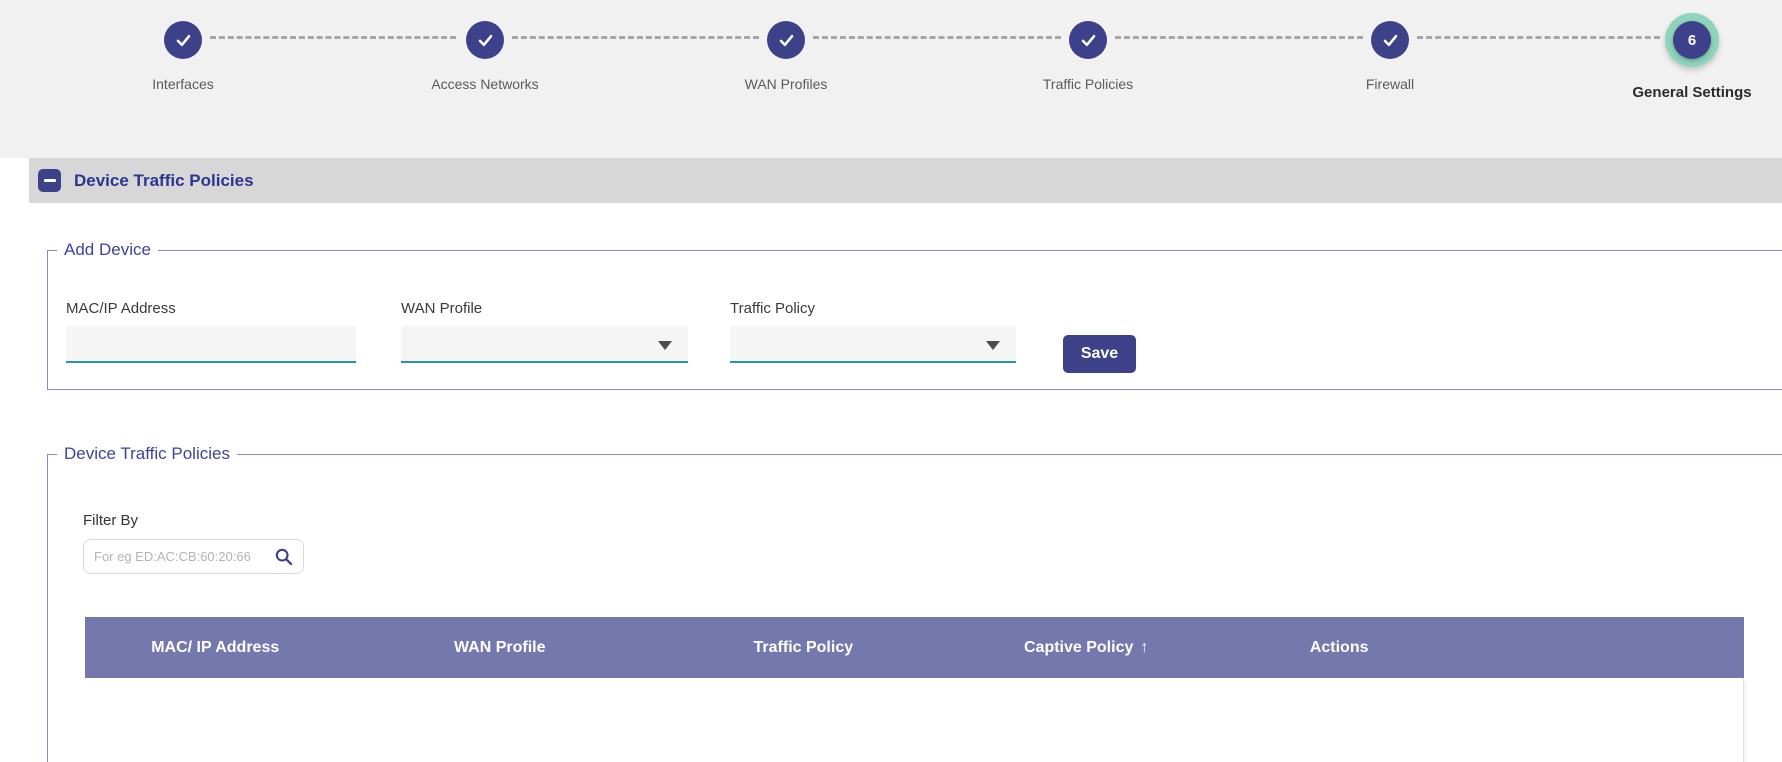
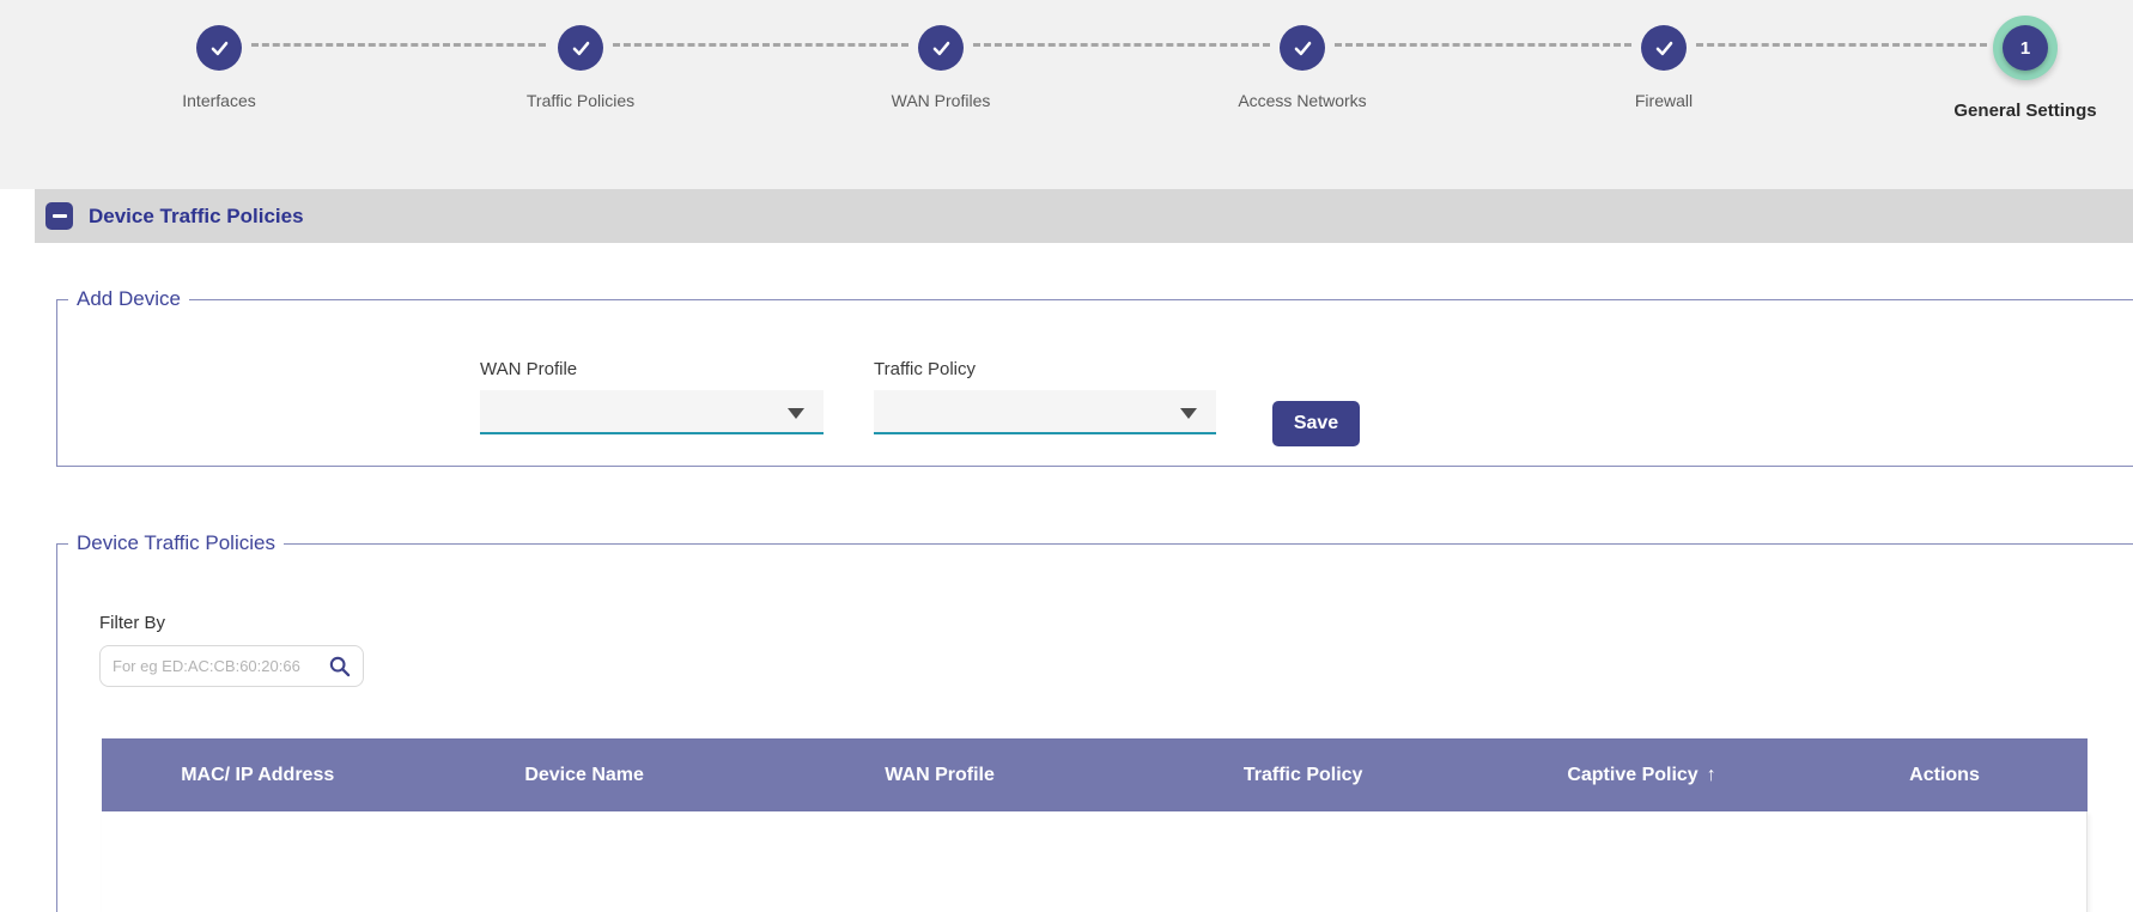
- 6
+ 1
  Interfaces
- Access Networks
+ Traffic Policies
  WAN Profiles
- Traffic Policies
+ Access Networks
  Firewall
  General Settings
  Device Traffic Policies
  Add Device
- MAC/IP Address
  WAN Profile
  Traffic Policy
  Save
  Device Traffic Policies
  Filter By
  For eg ED:AC:CB:60:20:66
  MAC/ IP Address
+ Device Name
  WAN Profile
  Traffic Policy
  Captive Policy
  ↑
  Actions
